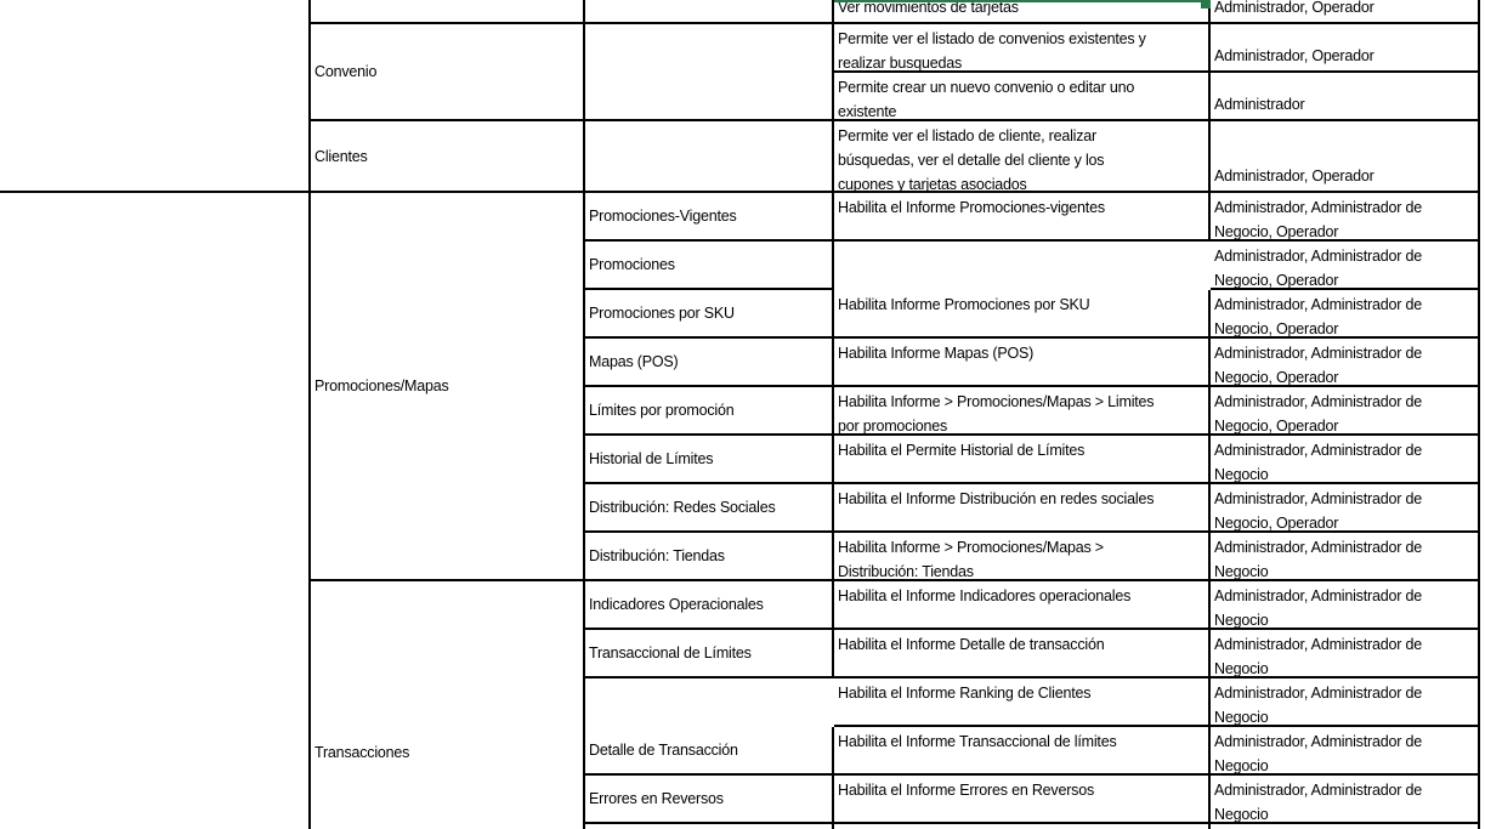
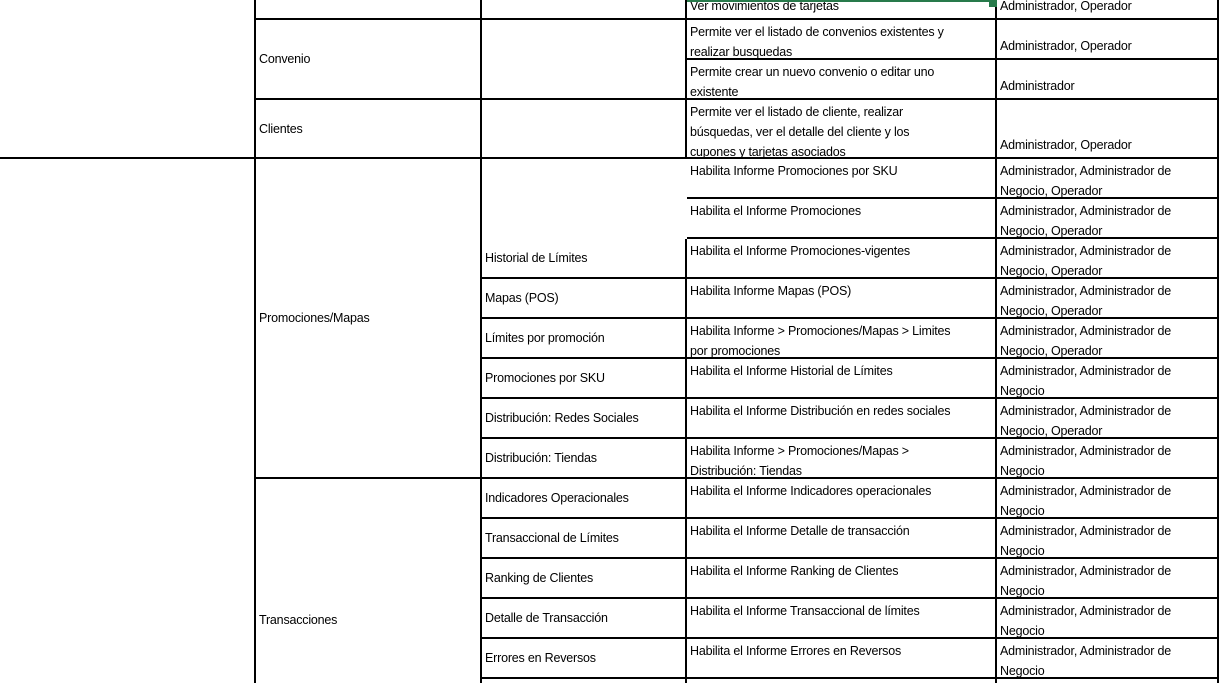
  Convenio
  Clientes
  Promociones/Mapas
  Transacciones
- Promociones-Vigentes
- Promociones
- Promociones por SKU
+ Historial de Límites
  Mapas (POS)
  Límites por promoción
- Historial de Límites
+ Promociones por SKU
  Distribución: Redes Sociales
  Distribución: Tiendas
  Indicadores Operacionales
  Transaccional de Límites
+ Ranking de Clientes
  Detalle de Transacción
  Errores en Reversos
  Ver movimientos de tarjetas
  Permite ver el listado de convenios existentes y
  realizar busquedas
  Permite crear un nuevo convenio o editar uno
  existente
  Permite ver el listado de cliente, realizar
  búsquedas, ver el detalle del cliente y los
  cupones y tarjetas asociados
- Habilita el Informe Promociones-vigentes
+ Habilita Informe Promociones por SKU
+ Habilita el Informe Promociones
- Habilita Informe Promociones por SKU
+ Habilita el Informe Promociones-vigentes
  Habilita Informe Mapas (POS)
  Habilita Informe > Promociones/Mapas > Limites
  por promociones
- Habilita el Permite Historial de Límites
+ Habilita el Informe Historial de Límites
  Habilita el Informe Distribución en redes sociales
  Habilita Informe > Promociones/Mapas >
  Distribución: Tiendas
  Habilita el Informe Indicadores operacionales
  Habilita el Informe Detalle de transacción
  Habilita el Informe Ranking de Clientes
  Habilita el Informe Transaccional de límites
  Habilita el Informe Errores en Reversos
  Administrador, Operador
  Administrador, Operador
  Administrador
  Administrador, Operador
  Administrador, Administrador de
  Negocio, Operador
  Administrador, Administrador de
  Negocio, Operador
  Administrador, Administrador de
  Negocio, Operador
  Administrador, Administrador de
  Negocio, Operador
  Administrador, Administrador de
  Negocio, Operador
  Administrador, Administrador de
  Negocio
  Administrador, Administrador de
  Negocio, Operador
  Administrador, Administrador de
  Negocio
  Administrador, Administrador de
  Negocio
  Administrador, Administrador de
  Negocio
  Administrador, Administrador de
  Negocio
  Administrador, Administrador de
  Negocio
  Administrador, Administrador de
  Negocio
